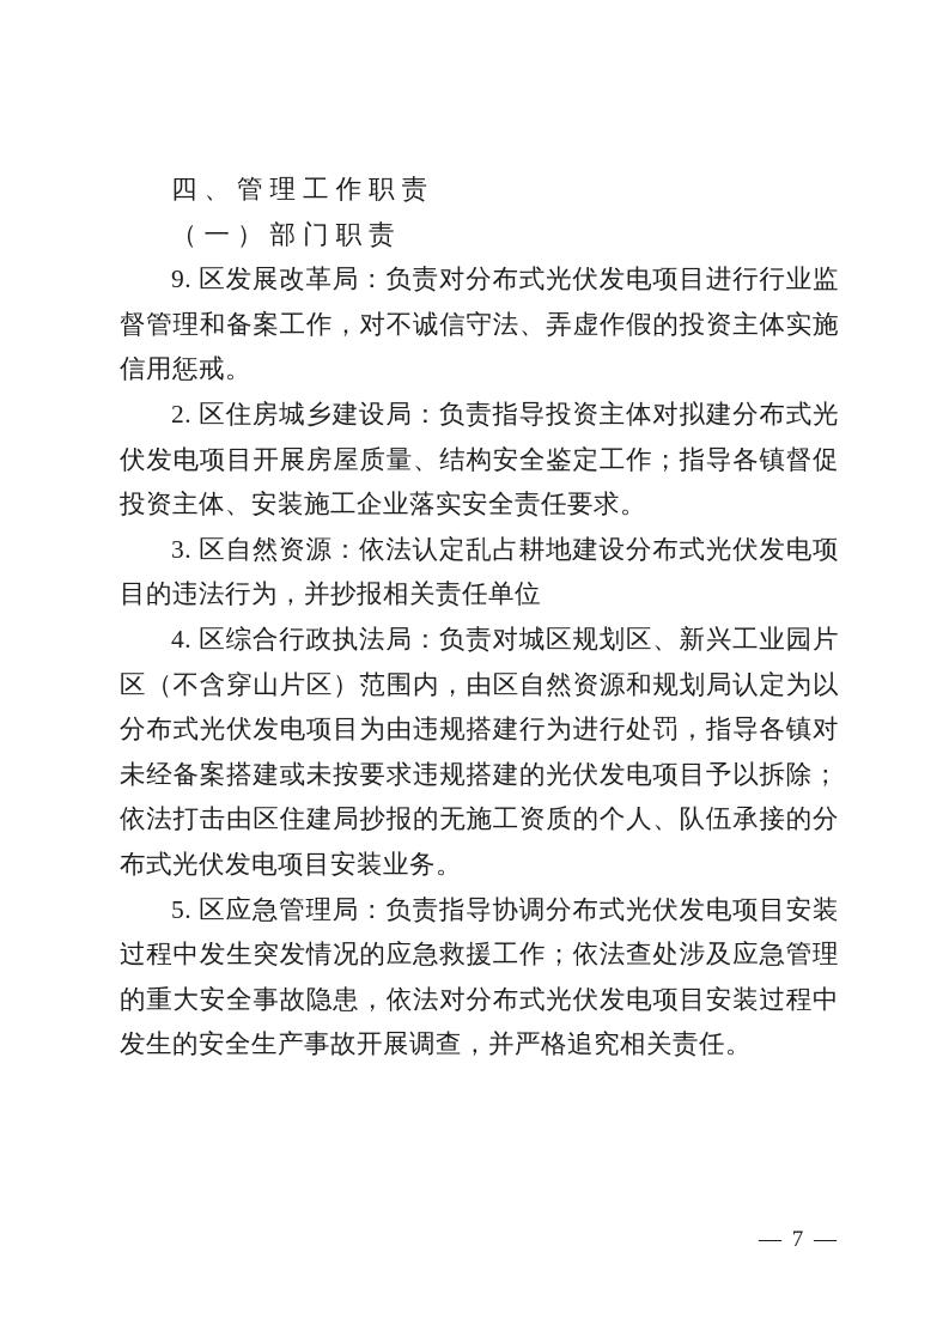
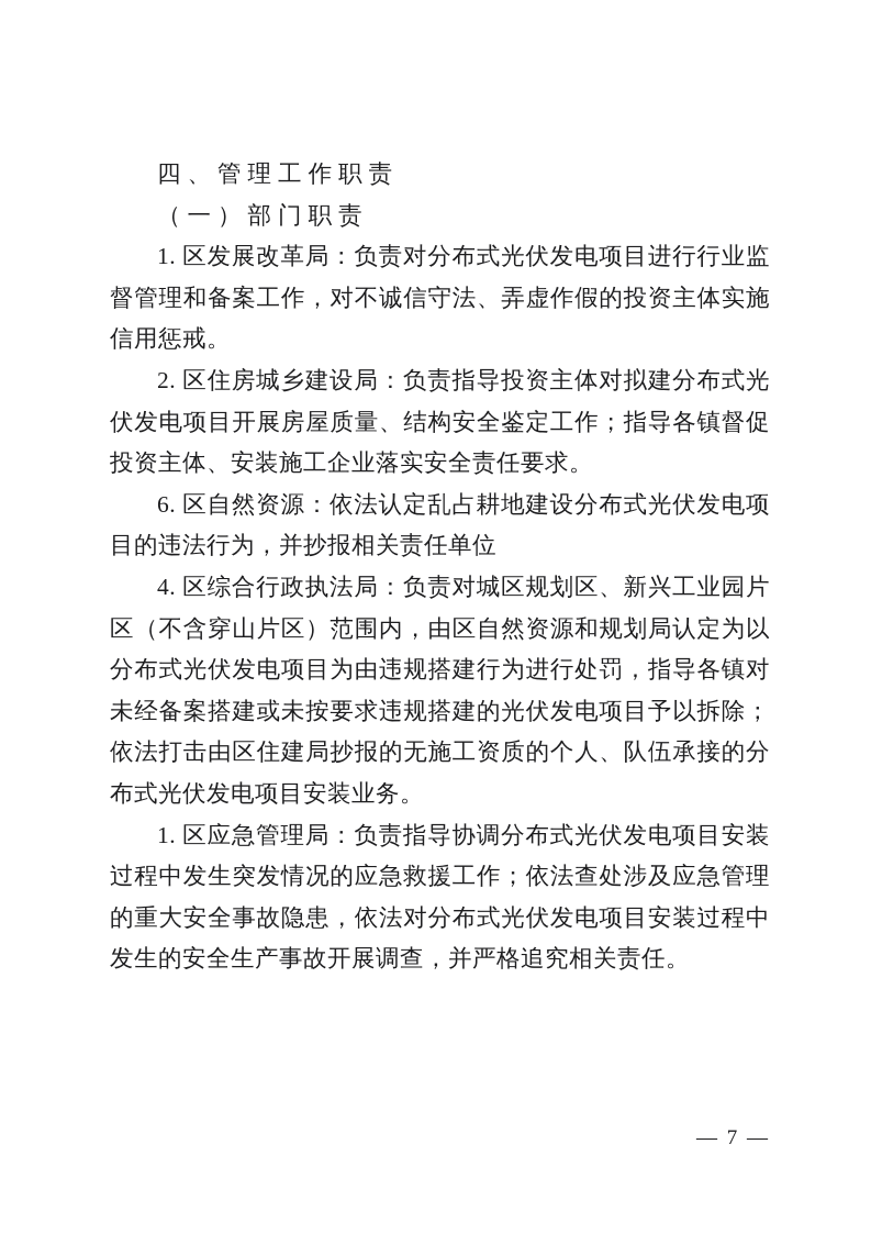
  四、管理工作职责
  （一）部门职责
- 9. 区发展改革局：负责对分布式光伏发电项目进行行业监督管理和备案工作，对不诚信守法、弄虚作假的投资主体实施信用惩戒。
+ 1. 区发展改革局：负责对分布式光伏发电项目进行行业监督管理和备案工作，对不诚信守法、弄虚作假的投资主体实施信用惩戒。
  2. 区住房城乡建设局：负责指导投资主体对拟建分布式光伏发电项目开展房屋质量、结构安全鉴定工作；指导各镇督促投资主体、安装施工企业落实安全责任要求。
- 3. 区自然资源：依法认定乱占耕地建设分布式光伏发电项目的违法行为，并抄报相关责任单位
+ 6. 区自然资源：依法认定乱占耕地建设分布式光伏发电项目的违法行为，并抄报相关责任单位
  4. 区综合行政执法局：负责对城区规划区、新兴工业园片区（不含穿山片区）范围内，由区自然资源和规划局认定为以分布式光伏发电项目为由违规搭建行为进行处罚，指导各镇对未经备案搭建或未按要求违规搭建的光伏发电项目予以拆除；依法打击由区住建局抄报的无施工资质的个人、队伍承接的分布式光伏发电项目安装业务。
- 5. 区应急管理局：负责指导协调分布式光伏发电项目安装过程中发生突发情况的应急救援工作；依法查处涉及应急管理的重大安全事故隐患，依法对分布式光伏发电项目安装过程中发生的安全生产事故开展调查，并严格追究相关责任。
+ 1. 区应急管理局：负责指导协调分布式光伏发电项目安装过程中发生突发情况的应急救援工作；依法查处涉及应急管理的重大安全事故隐患，依法对分布式光伏发电项目安装过程中发生的安全生产事故开展调查，并严格追究相关责任。
  — 7 —
